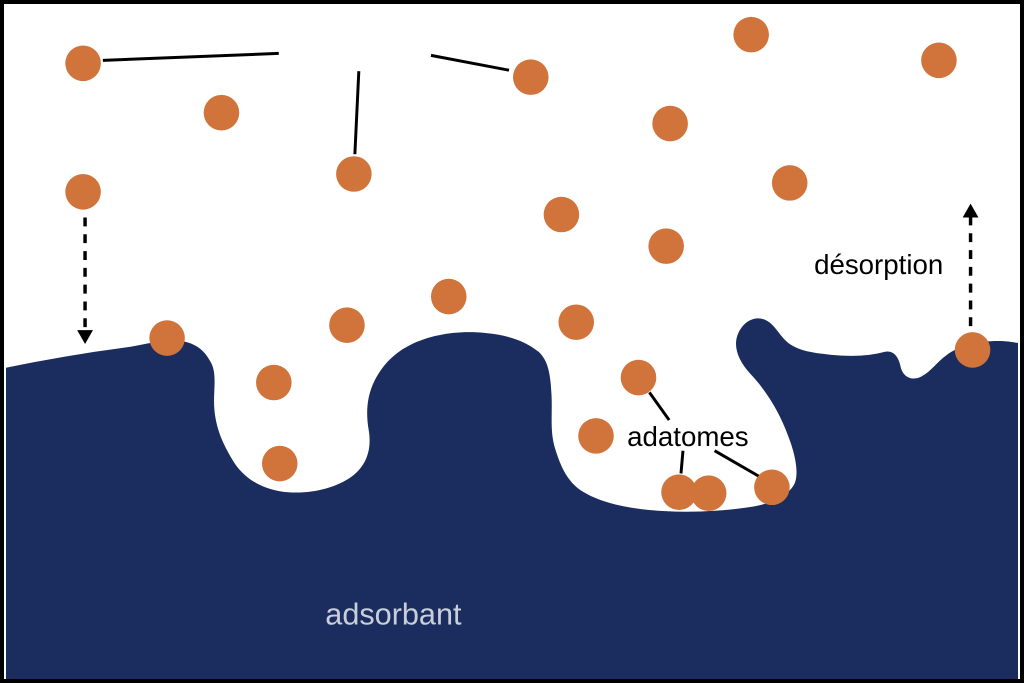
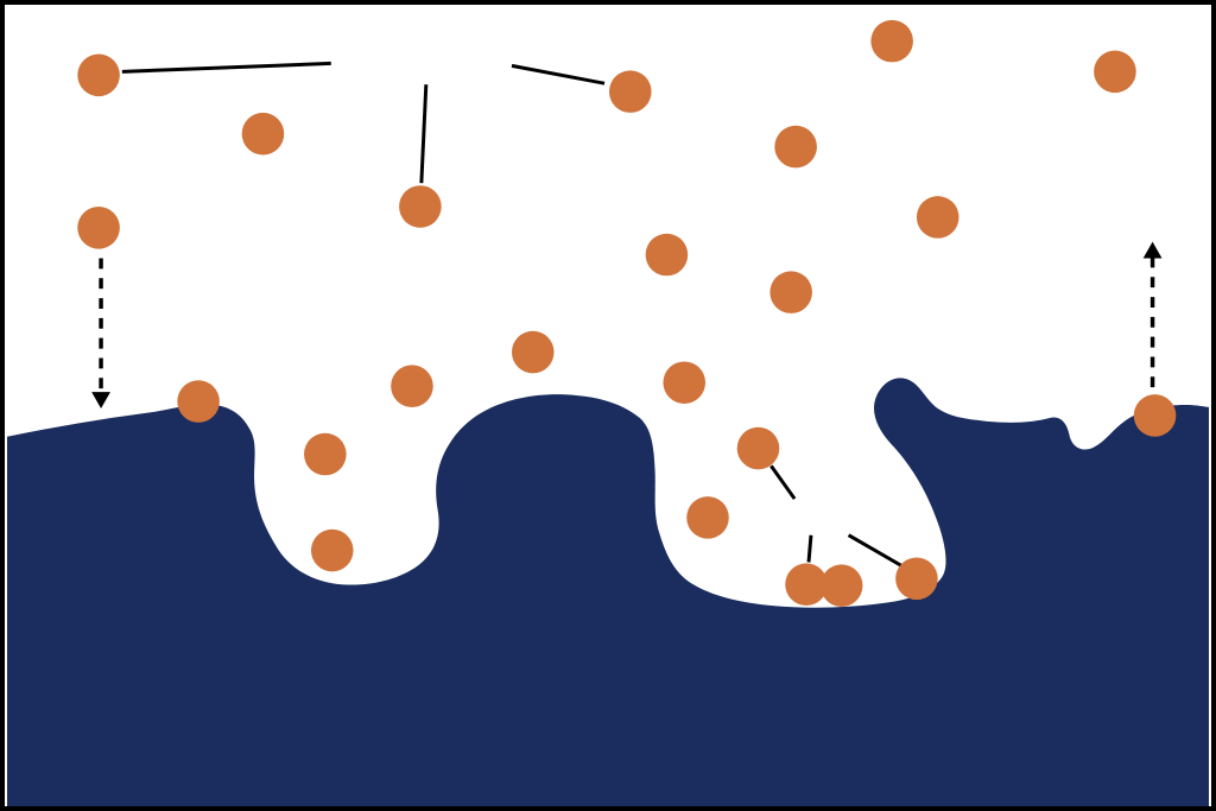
- désorption
- adatomes
- adsorbant
